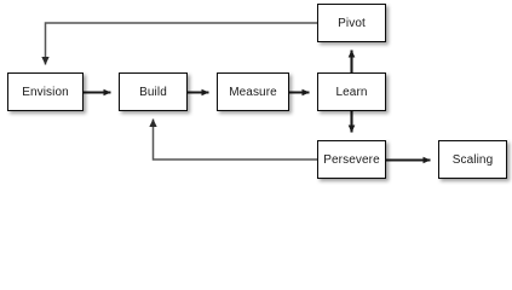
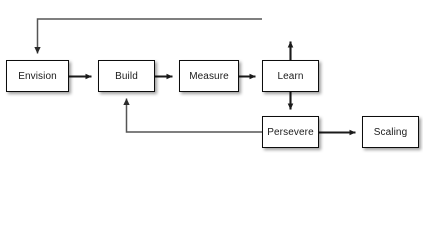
  Envision
  Build
  Measure
  Learn
- Pivot
  Persevere
  Scaling
